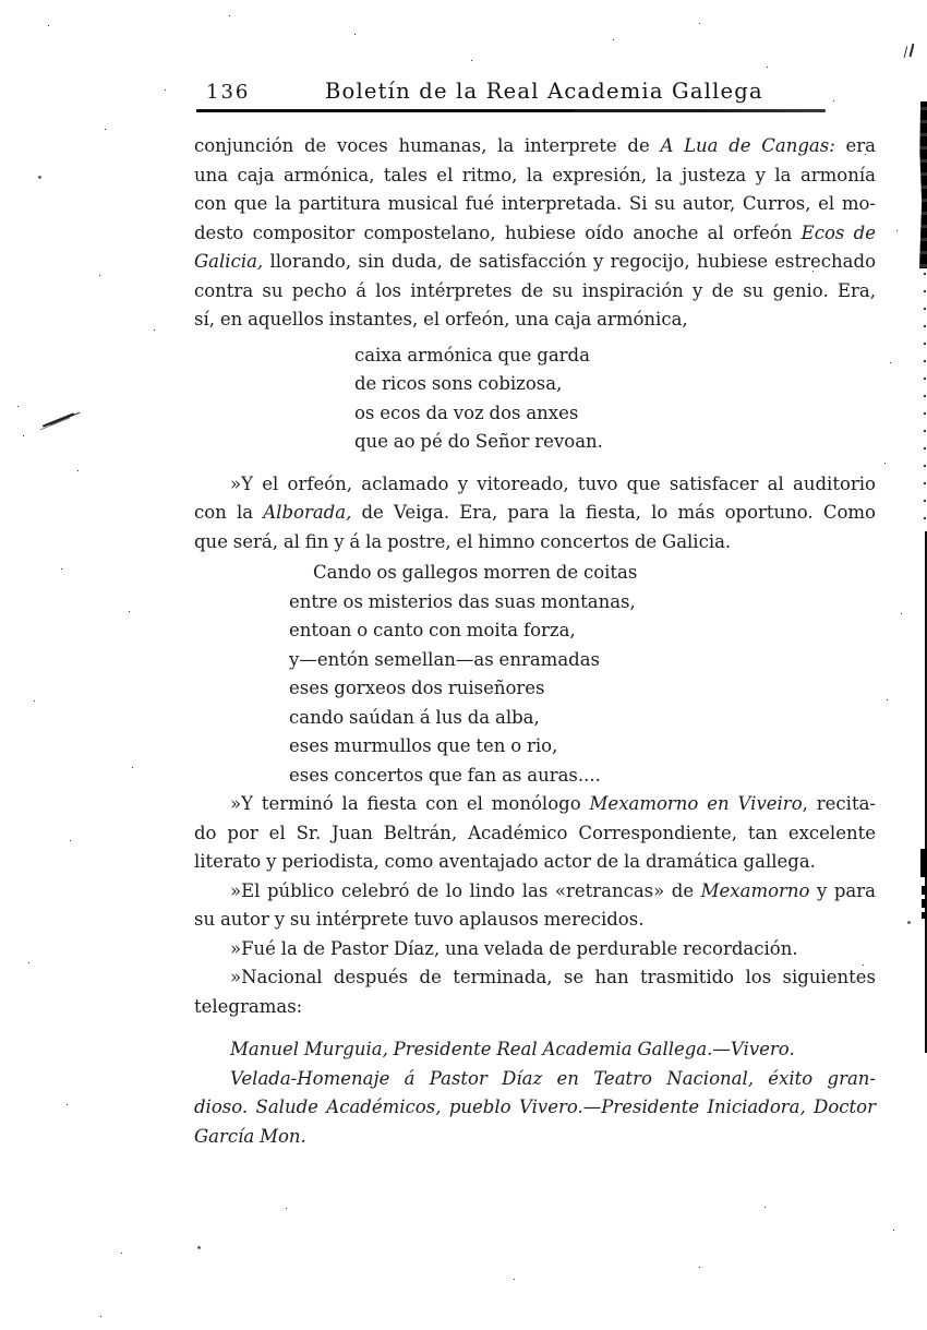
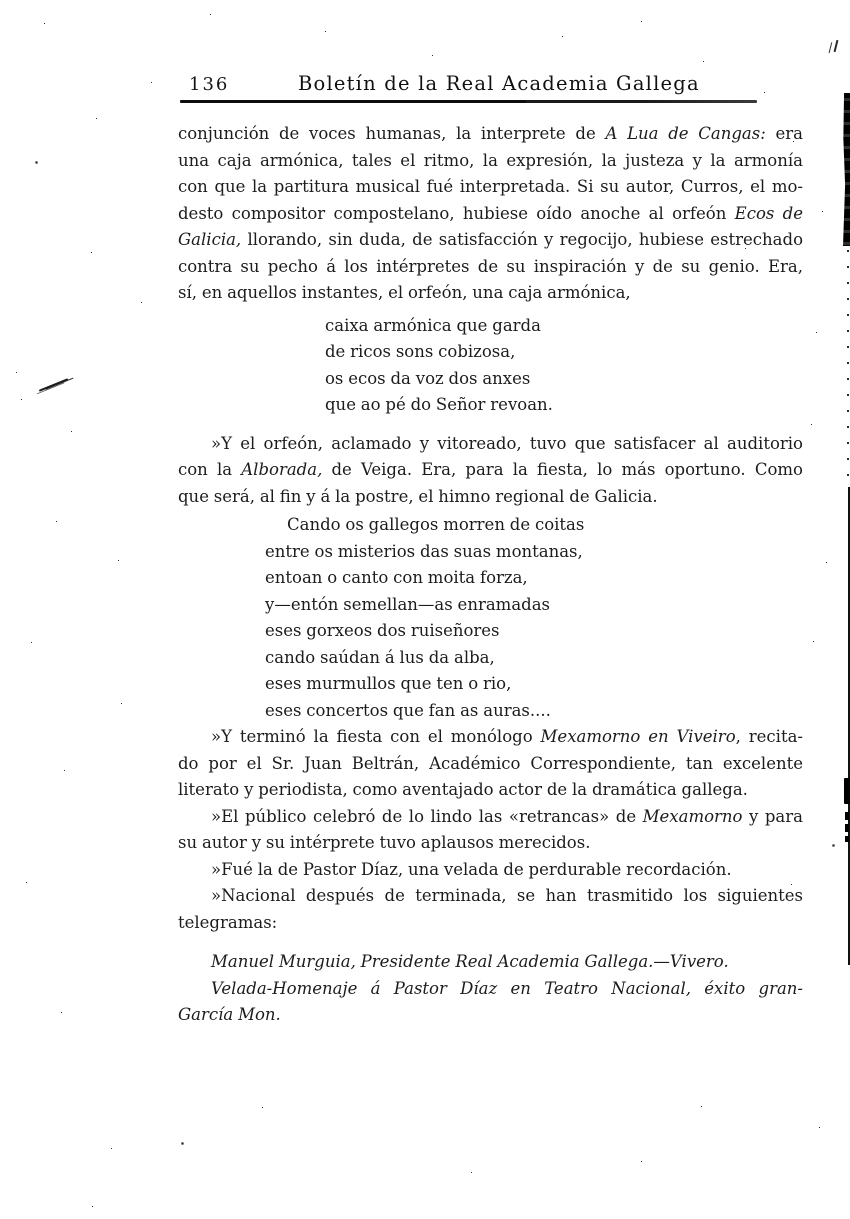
  136
  Boletín de la Real Academia Gallega
  conjunción de voces humanas, la interprete de A Lua de Cangas: era
  una caja armónica, tales el ritmo, la expresión, la justeza y la armonía
  con que la partitura musical fué interpretada. Si su autor, Curros, el mo-
  desto compositor compostelano, hubiese oído anoche al orfeón Ecos de
  Galicia, llorando, sin duda, de satisfacción y regocijo, hubiese estrechado
  contra su pecho á los intérpretes de su inspiración y de su genio. Era,
  sí, en aquellos instantes, el orfeón, una caja armónica,
  caixa armónica que garda
  de ricos sons cobizosa,
  os ecos da voz dos anxes
  que ao pé do Señor revoan.
  »Y el orfeón, aclamado y vitoreado, tuvo que satisfacer al auditorio
  con la Alborada, de Veiga. Era, para la fiesta, lo más oportuno. Como
- que será, al fin y á la postre, el himno concertos de Galicia.
+ que será, al fin y á la postre, el himno regional de Galicia.
  Cando os gallegos morren de coitas
  entre os misterios das suas montanas,
  entoan o canto con moita forza,
  y—entón semellan—as enramadas
  eses gorxeos dos ruiseñores
  cando saúdan á lus da alba,
  eses murmullos que ten o rio,
  eses concertos que fan as auras....
  »Y terminó la fiesta con el monólogo Mexamorno en Viveiro, recita-
  do por el Sr. Juan Beltrán, Académico Correspondiente, tan excelente
  literato y periodista, como aventajado actor de la dramática gallega.
  »El público celebró de lo lindo las «retrancas» de Mexamorno y para
  su autor y su intérprete tuvo aplausos merecidos.
  »Fué la de Pastor Díaz, una velada de perdurable recordación.
  »Nacional después de terminada, se han trasmitido los siguientes
  telegramas:
  Manuel Murguia, Presidente Real Academia Gallega.—Vivero.
  Velada-Homenaje á Pastor Díaz en Teatro Nacional, éxito gran-
- dioso. Salude Académicos, pueblo Vivero.—Presidente Iniciadora, Doctor
  García Mon.
